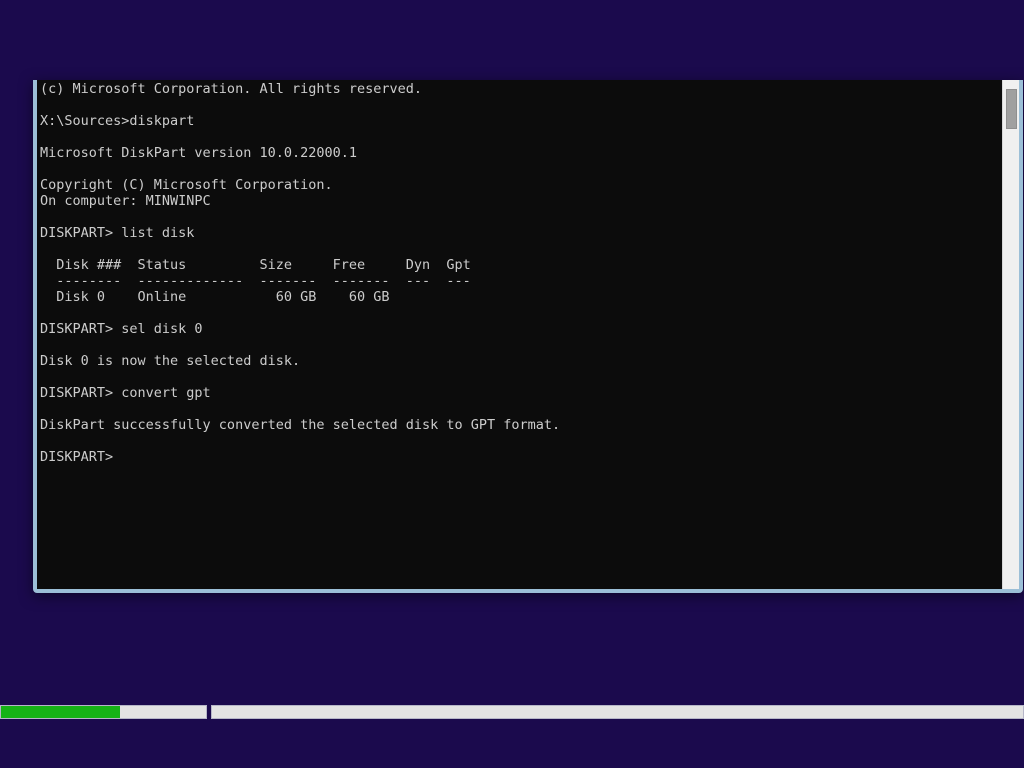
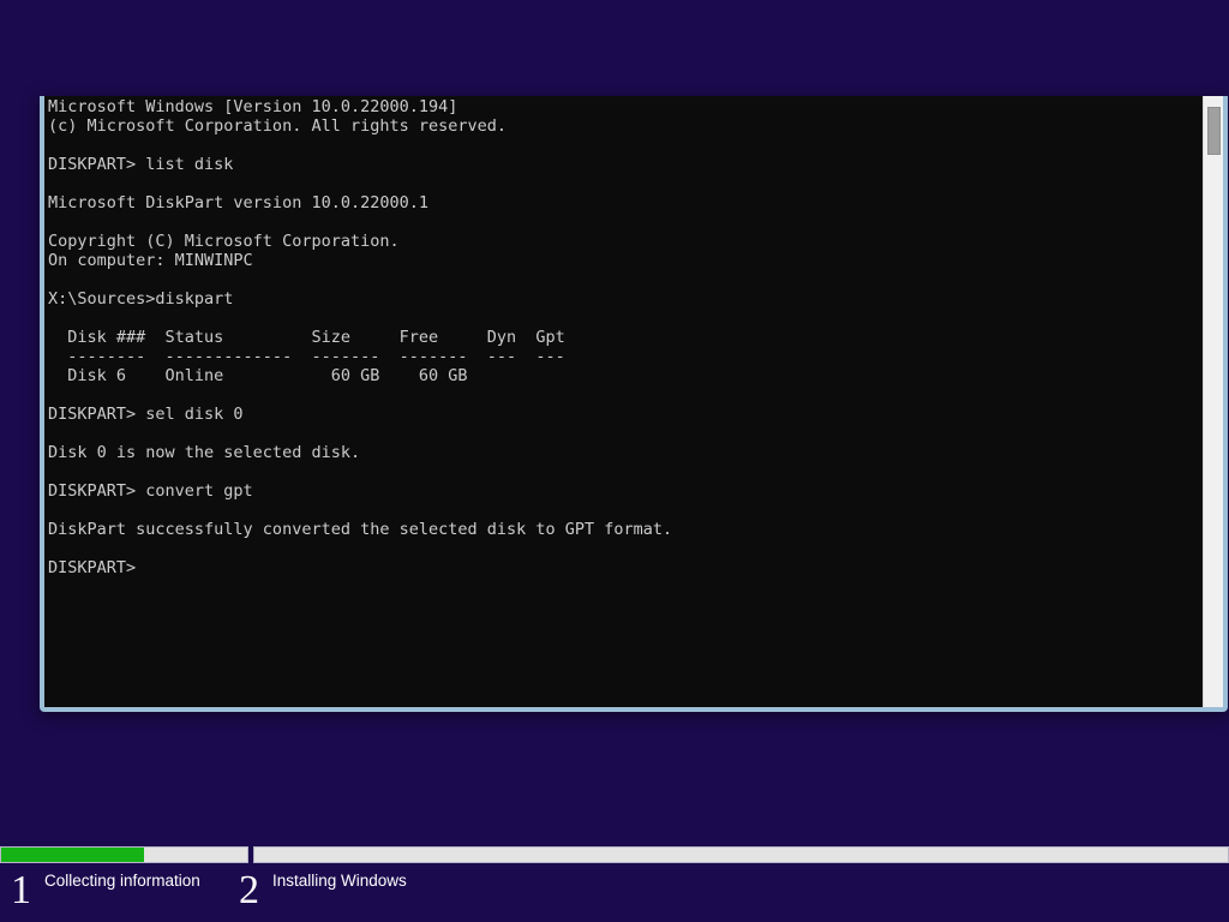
+ Microsoft Windows [Version 10.0.22000.194]
  (c) Microsoft Corporation. All rights reserved.
- X:\Sources>diskpart
+ DISKPART> list disk
  Microsoft DiskPart version 10.0.22000.1
  Copyright (C) Microsoft Corporation.
  On computer: MINWINPC
- DISKPART> list disk
+ X:\Sources>diskpart
  Disk ### Status Size Free Dyn Gpt
  -------- ------------- ------- ------- --- ---
- Disk 0 Online 60 GB 60 GB
+ Disk 6 Online 60 GB 60 GB
  DISKPART> sel disk 0
  Disk 0 is now the selected disk.
  DISKPART> convert gpt
  DiskPart successfully converted the selected disk to GPT format.
  DISKPART>
+ 1
+ Collecting information
+ 2
+ Installing Windows
